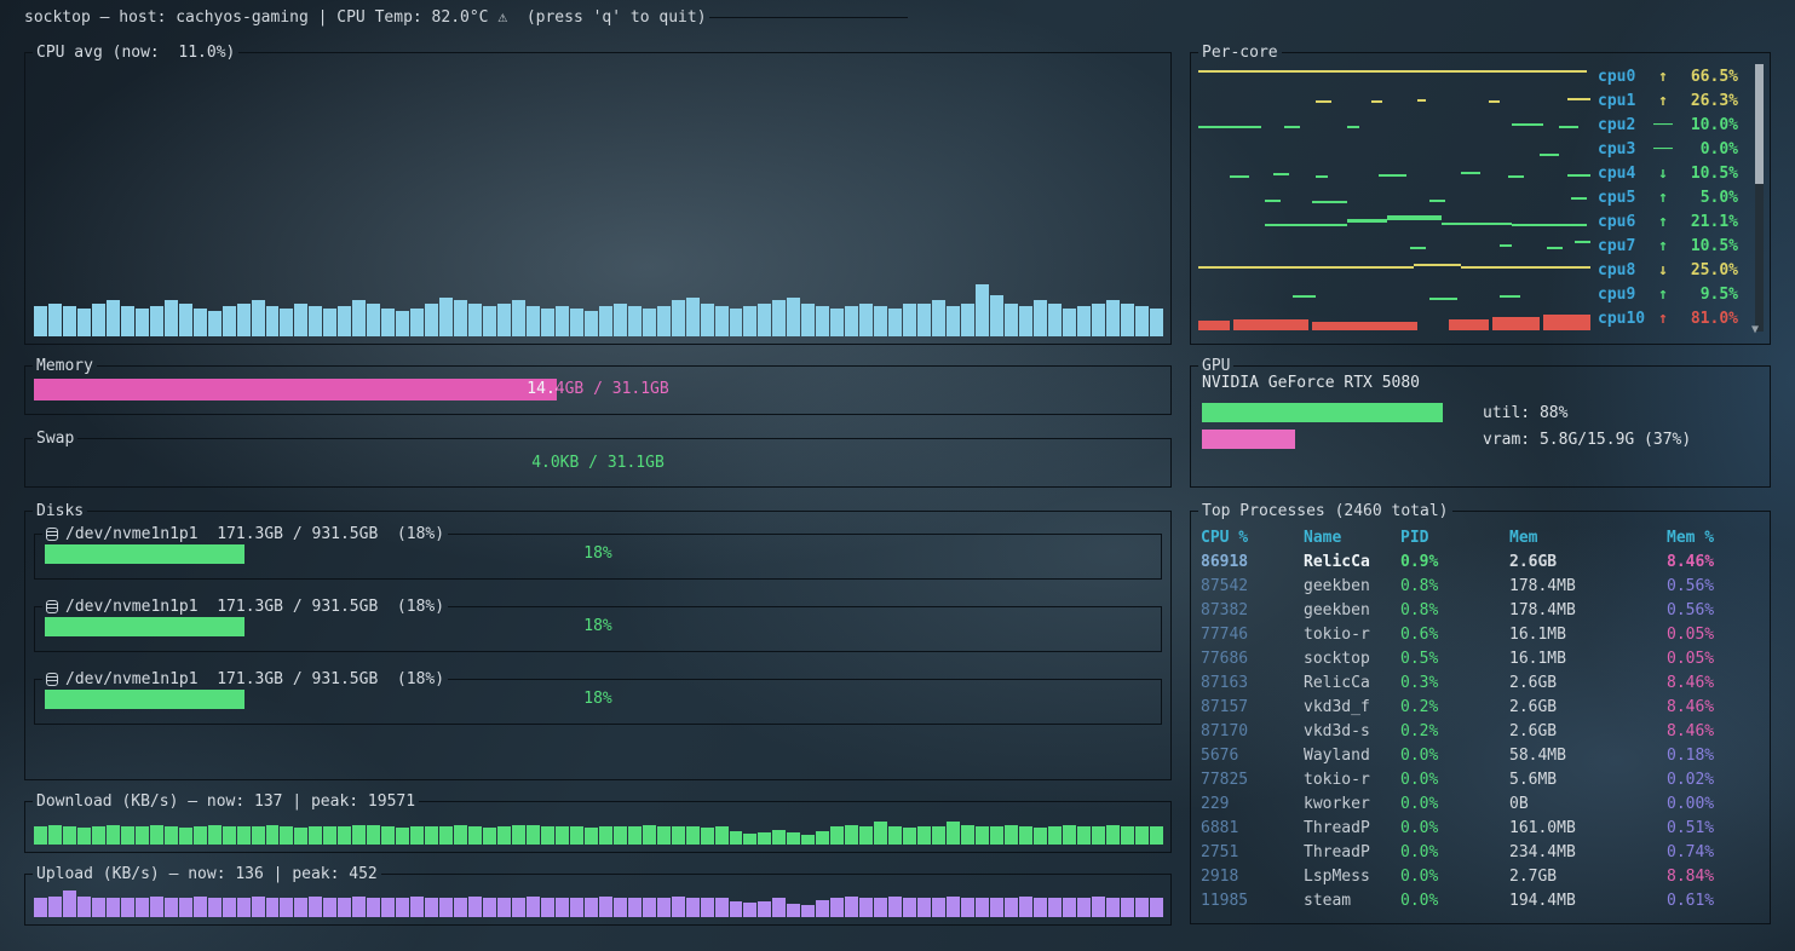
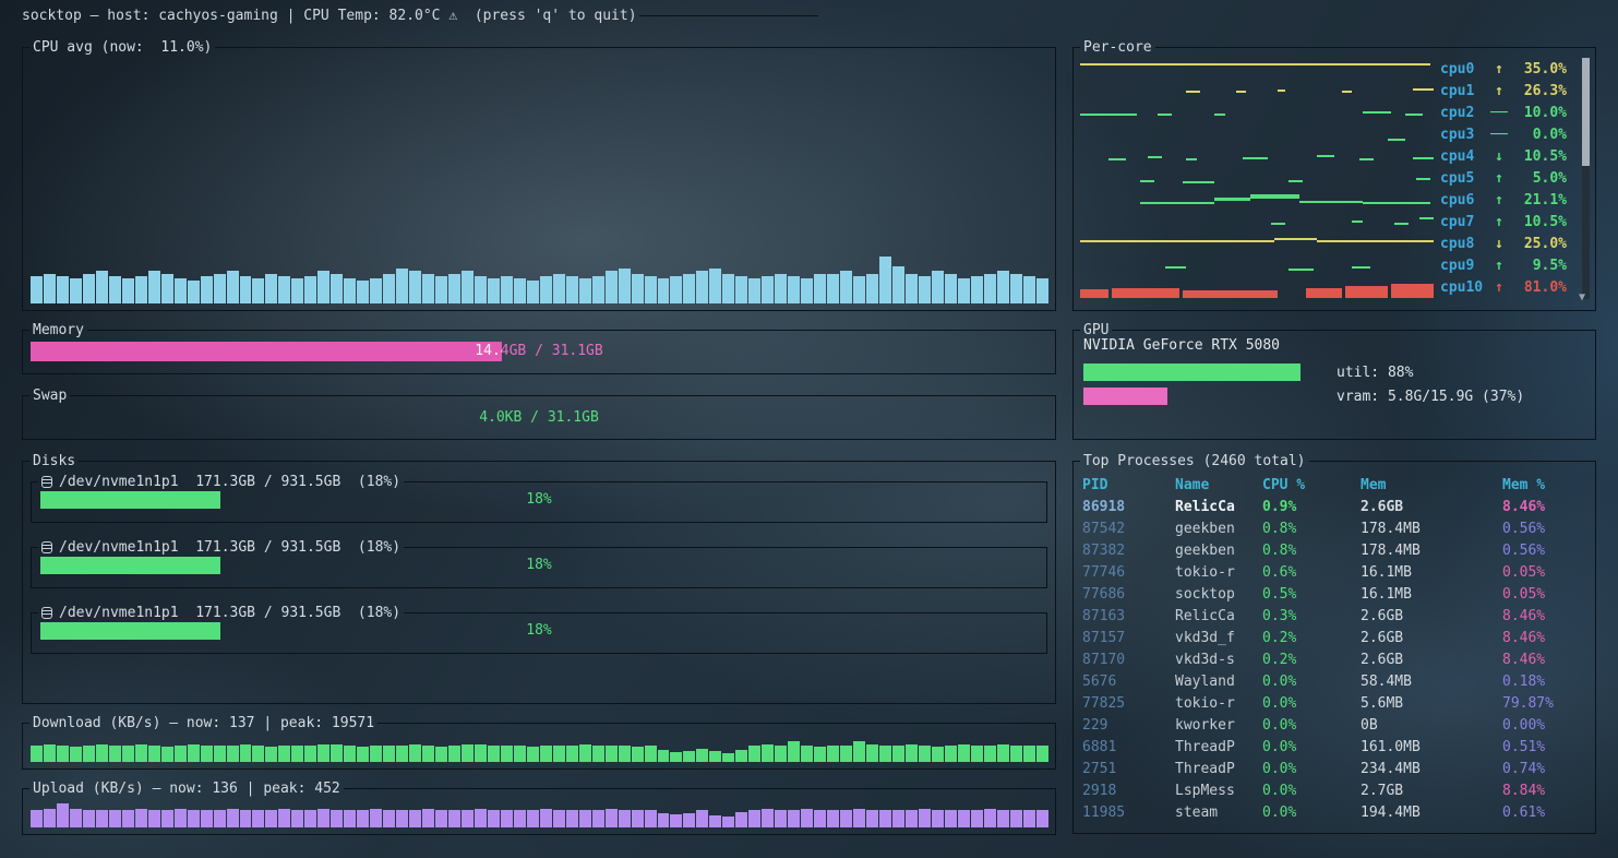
  socktop — host: cachyos-gaming | CPU Temp: 82.0°C ⚠ (press 'q' to quit)
  CPU avg (now: 11.0%)
  Per-core
  cpu0
  ↑
- 66.5%
+ 35.0%
  cpu1
  ↑
  26.3%
  cpu2
  ──
  10.0%
  cpu3
  ──
  0.0%
  cpu4
  ↓
  10.5%
  cpu5
  ↑
  5.0%
  cpu6
  ↑
  21.1%
  cpu7
  ↑
  10.5%
  cpu8
  ↓
  25.0%
  cpu9
  ↑
  9.5%
  cpu10
  ↑
  81.0%
  ▼
  Memory
  14.4GB / 31.1GB
  Swap
  4.0KB / 31.1GB
  GPU
  NVIDIA GeForce RTX 5080
  util: 88%
  vram: 5.8G/15.9G (37%)
  Disks
  /dev/nvme1n1p1 171.3GB / 931.5GB (18%)
  18%
  /dev/nvme1n1p1 171.3GB / 931.5GB (18%)
  18%
  /dev/nvme1n1p1 171.3GB / 931.5GB (18%)
  18%
  Download (KB/s) — now: 137 | peak: 19571
  Upload (KB/s) — now: 136 | peak: 452
  Top Processes (2460 total)
- CPU %
+ PID
  Name
- PID
+ CPU %
  Mem
  Mem %
  86918
  RelicCa
  0.9%
  2.6GB
  8.46%
  87542
  geekben
  0.8%
  178.4MB
  0.56%
  87382
  geekben
  0.8%
  178.4MB
  0.56%
  77746
  tokio-r
  0.6%
  16.1MB
  0.05%
  77686
  socktop
  0.5%
  16.1MB
  0.05%
  87163
  RelicCa
  0.3%
  2.6GB
  8.46%
  87157
  vkd3d_f
  0.2%
  2.6GB
  8.46%
  87170
  vkd3d-s
  0.2%
  2.6GB
  8.46%
  5676
  Wayland
  0.0%
  58.4MB
  0.18%
  77825
  tokio-r
  0.0%
  5.6MB
- 0.02%
+ 79.87%
  229
  kworker
  0.0%
  0B
  0.00%
  6881
  ThreadP
  0.0%
  161.0MB
  0.51%
  2751
  ThreadP
  0.0%
  234.4MB
  0.74%
  2918
  LspMess
  0.0%
  2.7GB
  8.84%
  11985
  steam
  0.0%
  194.4MB
  0.61%
